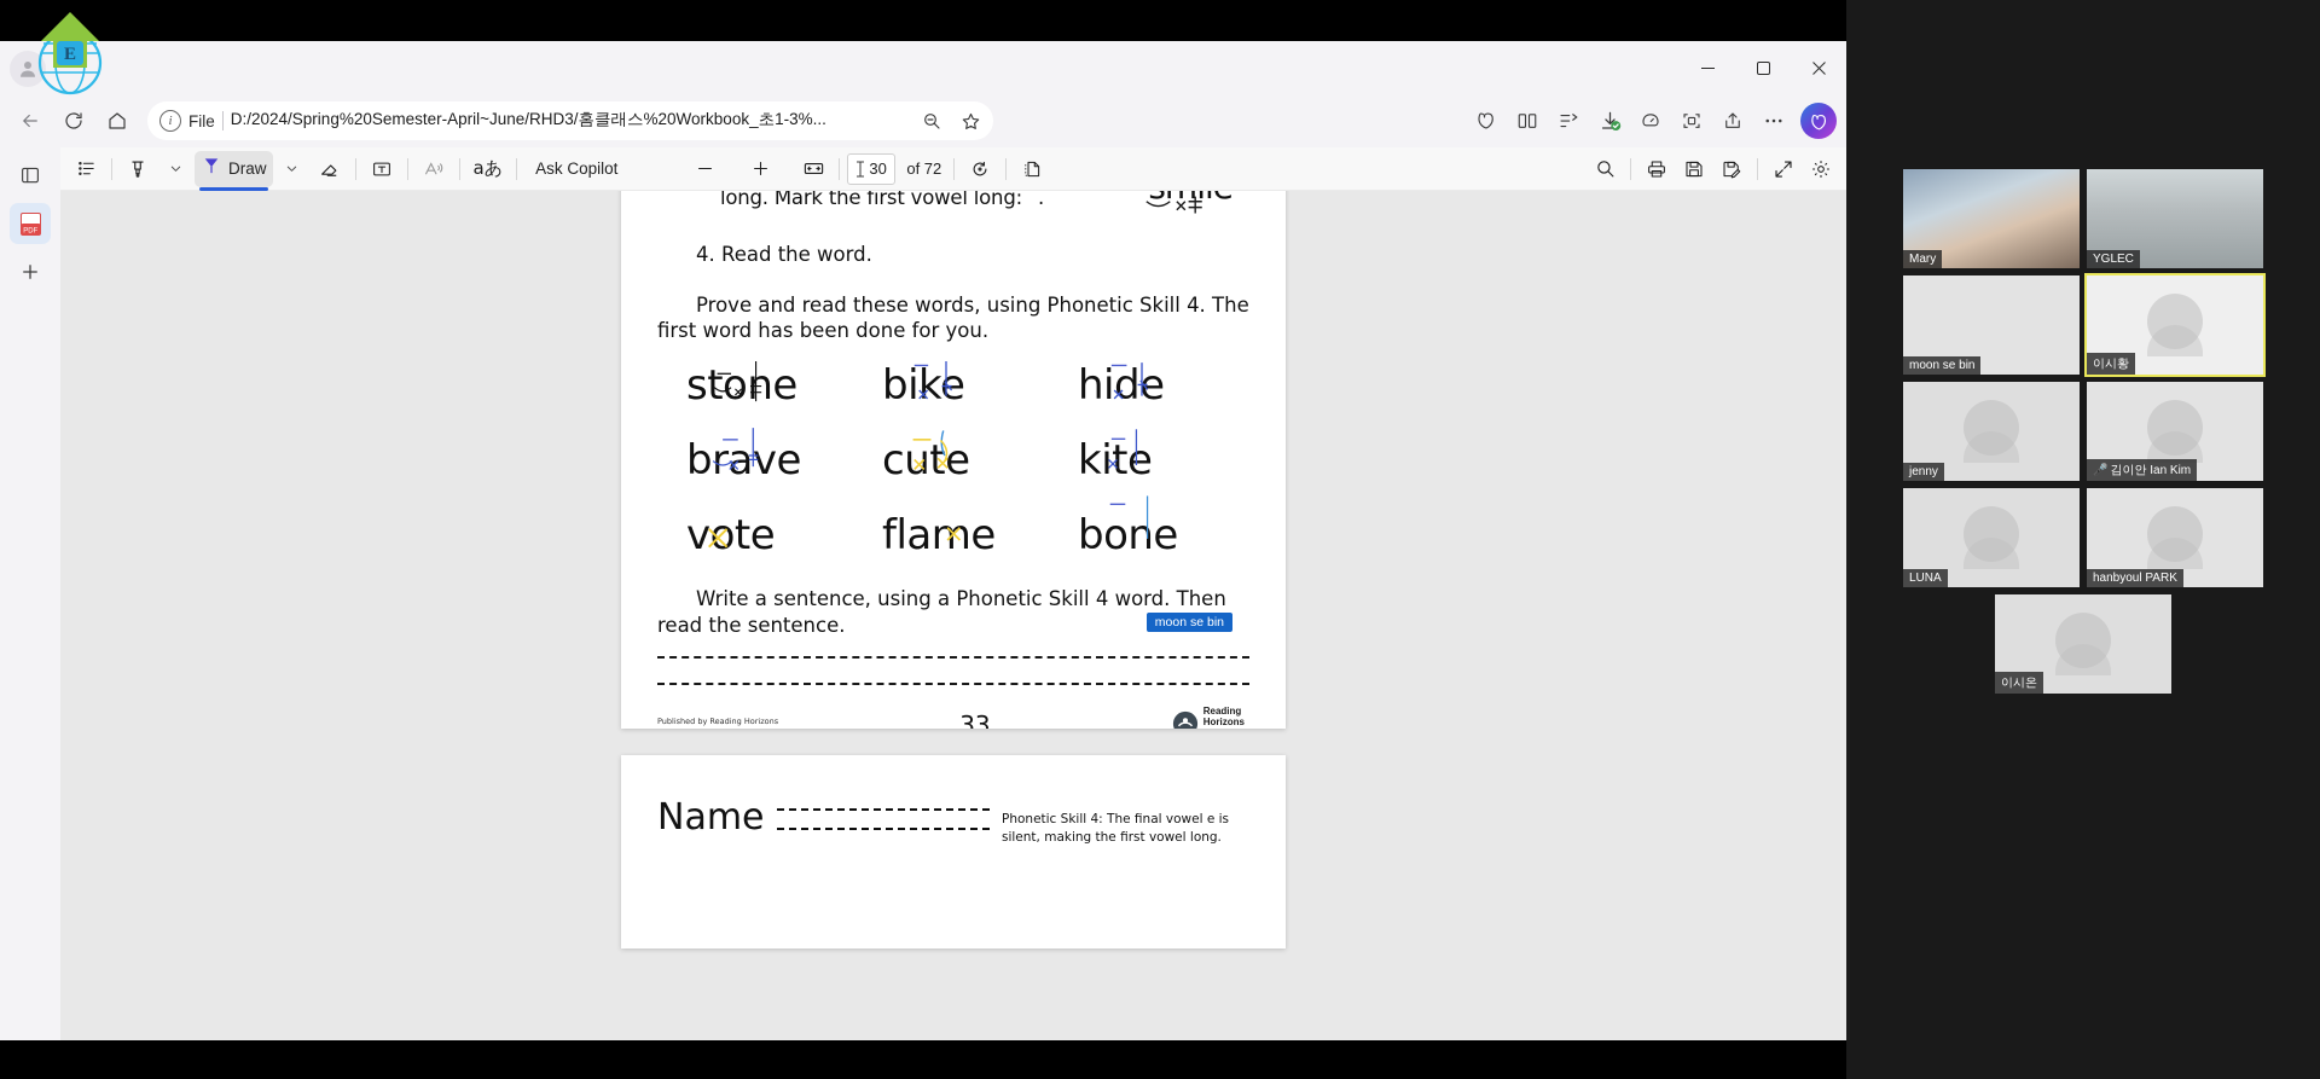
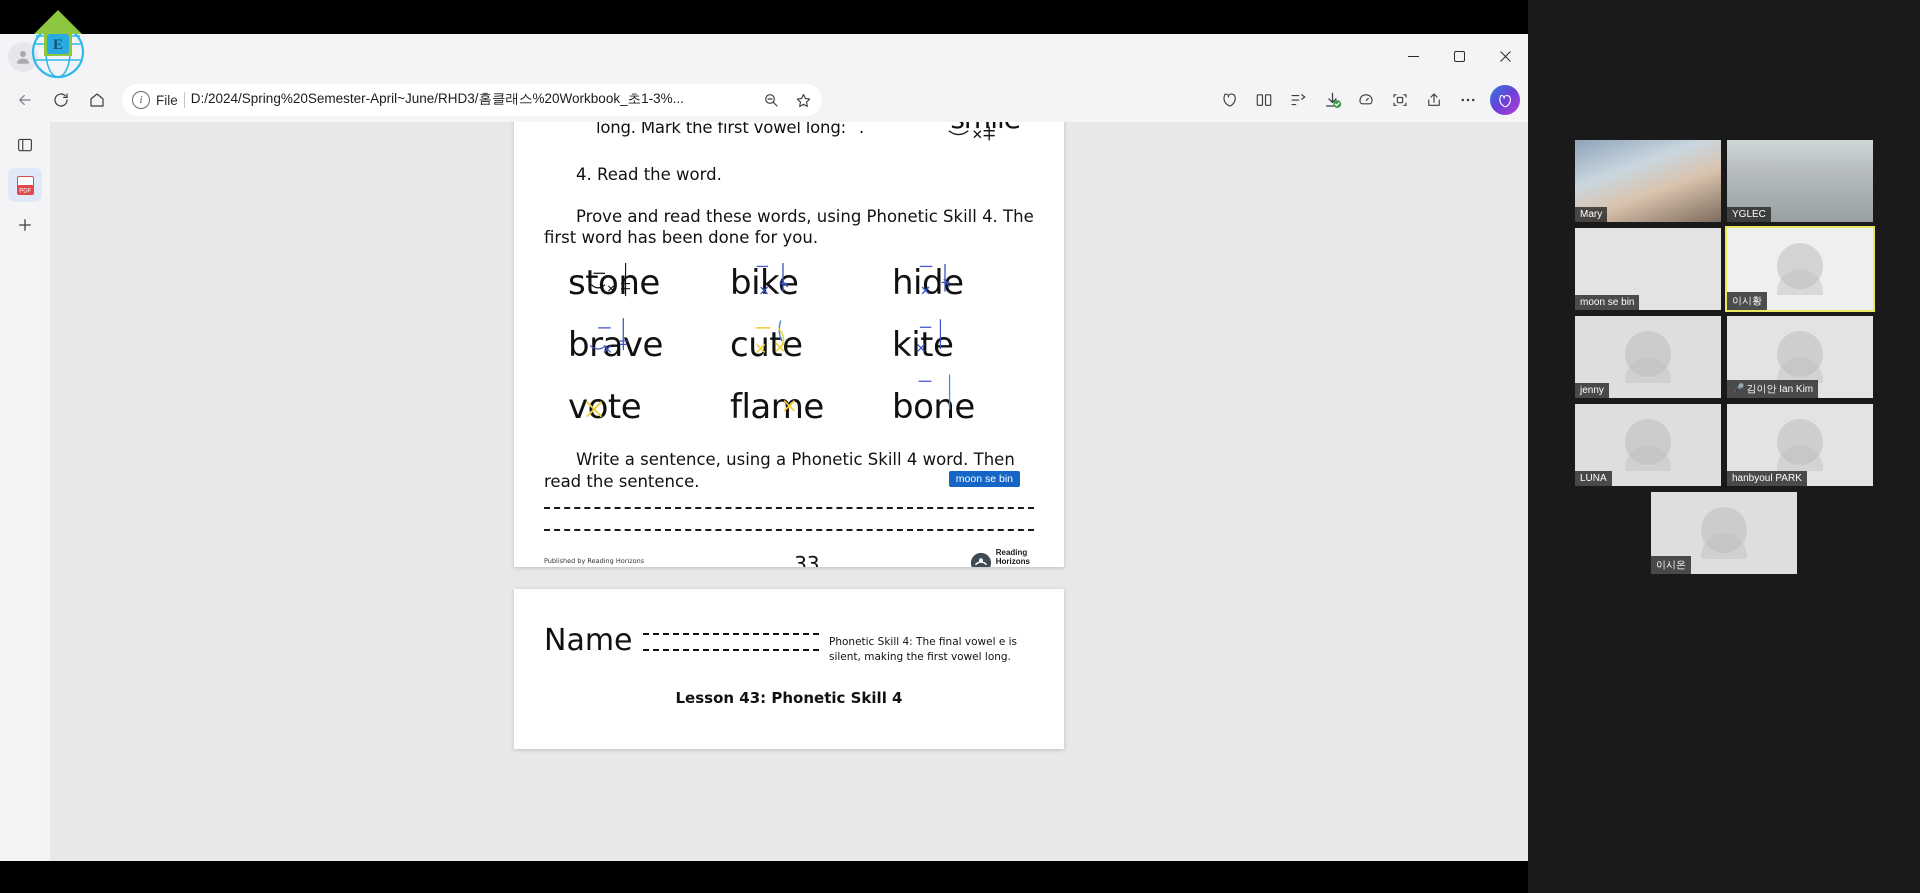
  i
  File
  D:/2024/Spring%20Semester-April~June/RHD3/홈클래스%20Workbook_초1-3%...
- Draw
- aあ
- Ask Copilot
- 30
- of 72
  long. Mark the first vowel long: ‾.
  4. Read the word.
  Prove and read these words, using Phonetic Skill 4. The first word has been done for you.
  stoe
  bike
  hide
  brave
  cute
  kite
  vte
  flae
  bone
  Write a sentence, using a Phonetic Skill 4 word. Then read the sentence.
  moon se bin
  Published by Reading Horizons
  33
  Reading
  Horizons
  Name
  Phonetic Skill 4: The final vowel e is silent, making the first vowel long.
+ Lesson 43: Phonetic Skill 4
  Mary
  YGLEC
  moon se bin
  이시황
  jenny
  🎤 김이안 Ian Kim
  LUNA
  hanbyoul PARK
  이시온
  E
